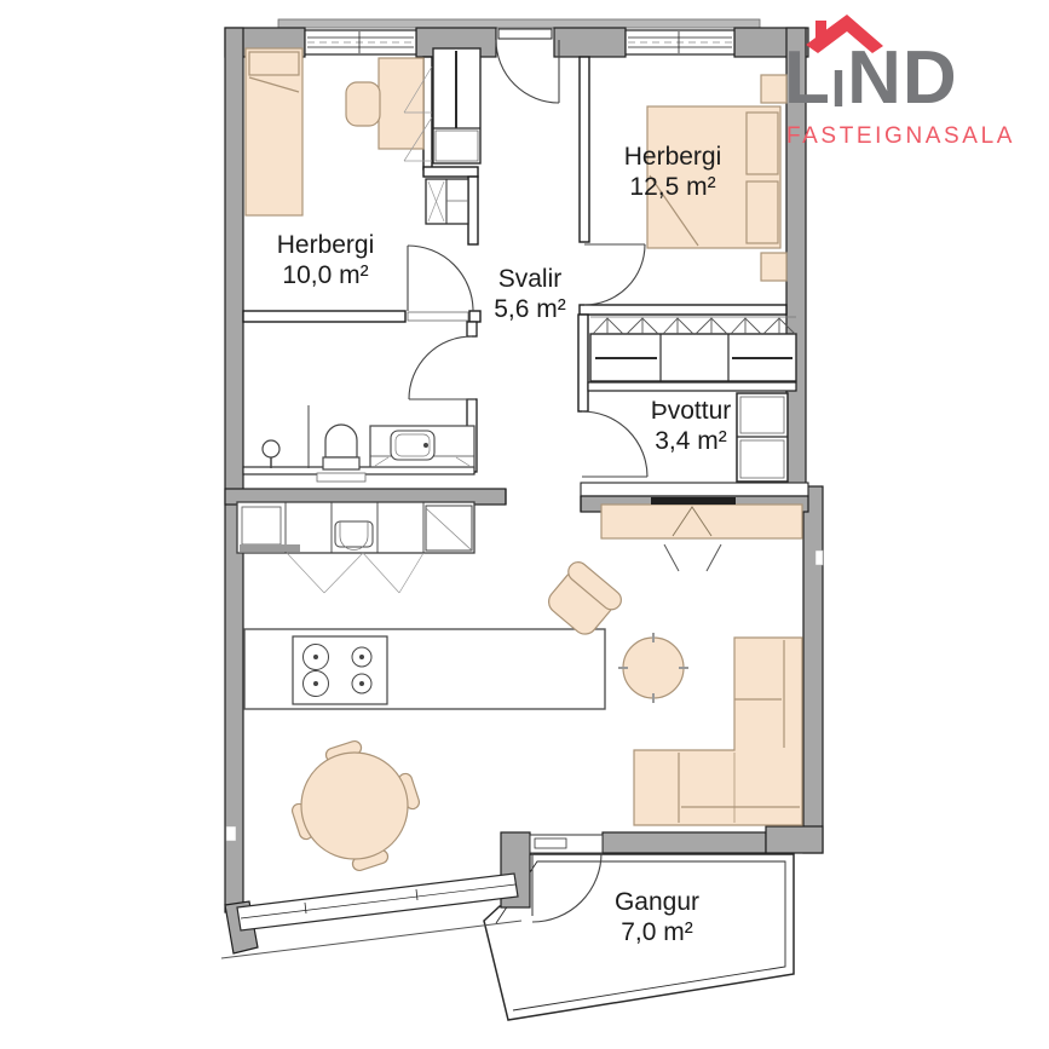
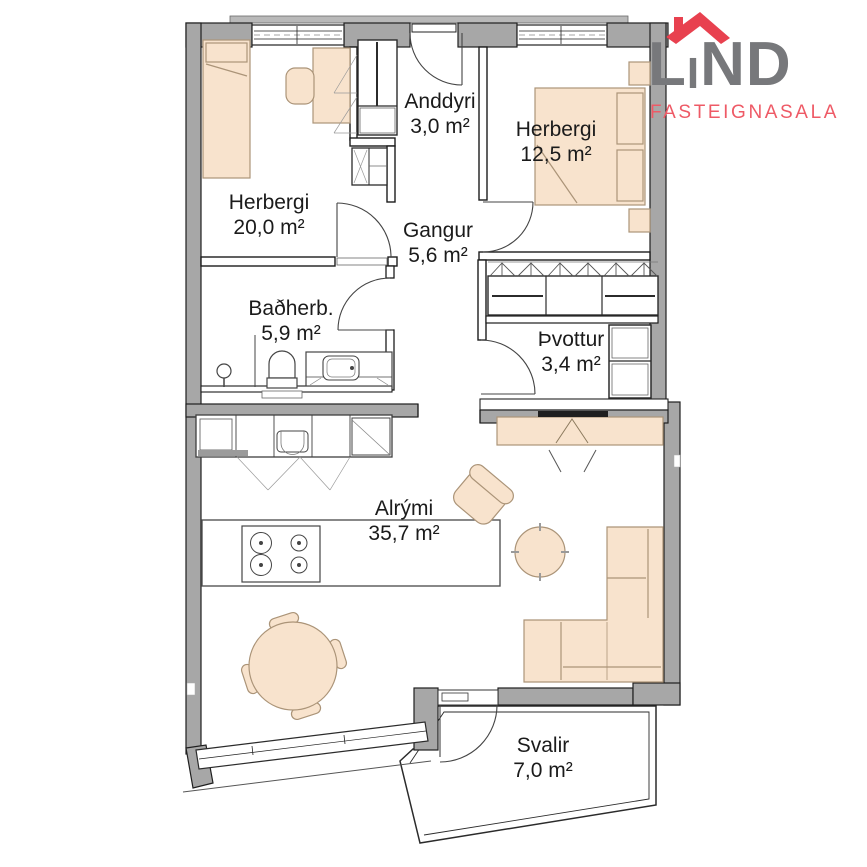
+ Anddyri
+ 3,0 m²
  Herbergi
  12,5 m²
  Herbergi
- 10,0 m²
+ 20,0 m²
- Svalir
+ Gangur
  5,6 m²
+ Baðherb.
+ 5,9 m²
  Þvottur
  3,4 m²
+ Alrými
+ 35,7 m²
- Gangur
+ Svalir
  7,0 m²
  L
  I
  ND
  FASTEIGNASALA
